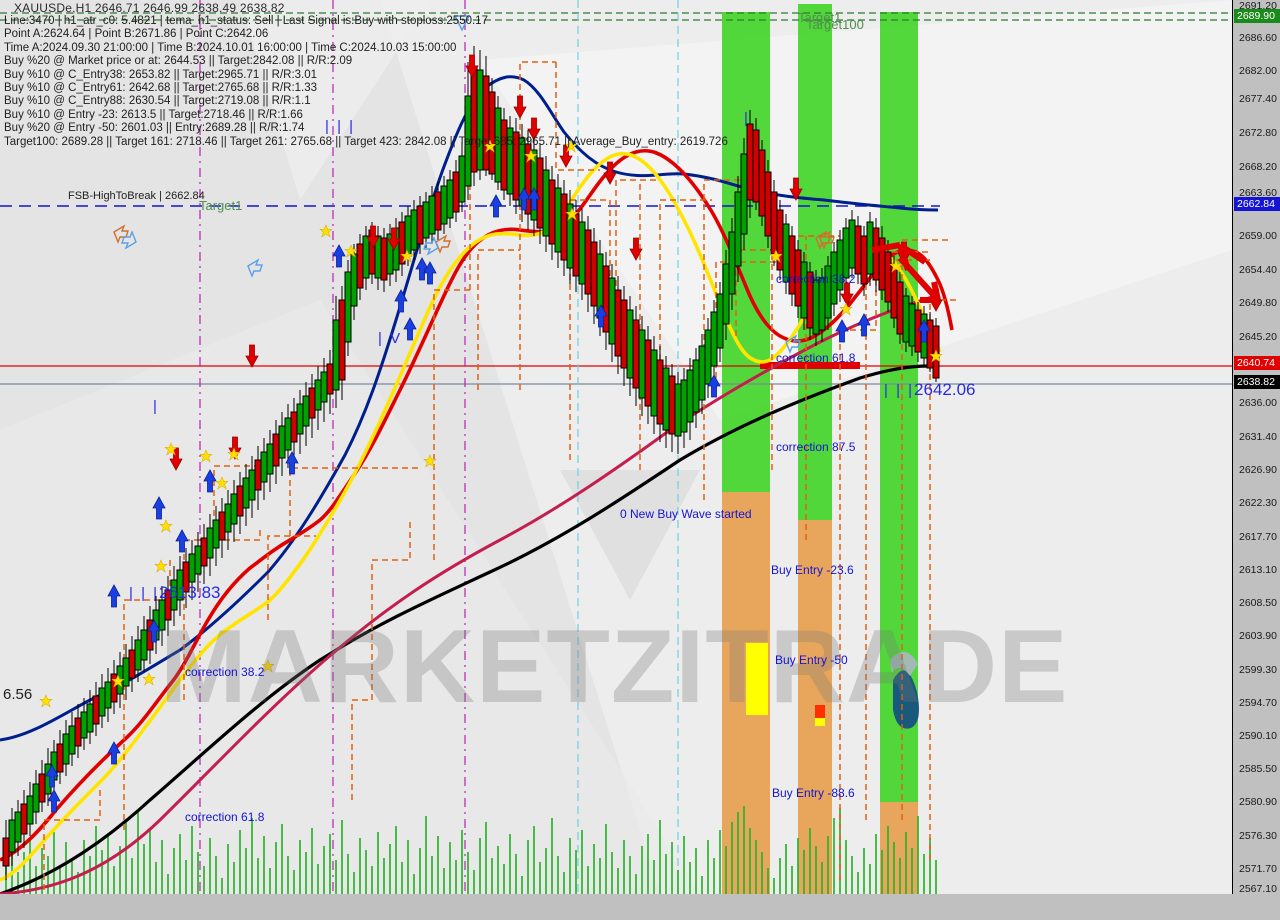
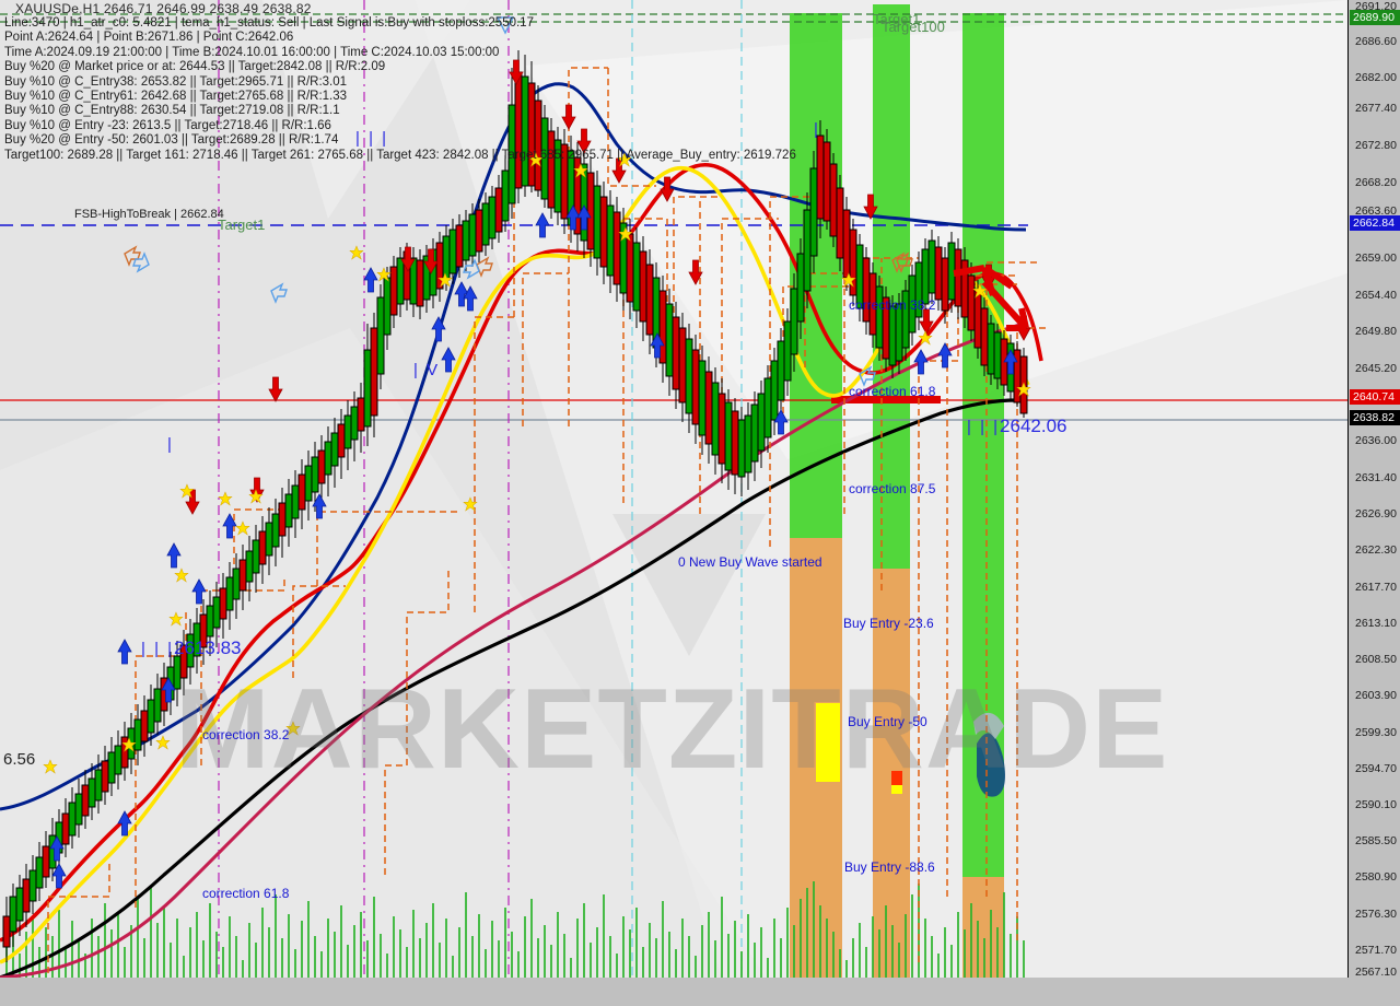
  MARKETZITRADE
  XAUUSDe,H1 2646.71 2646.99 2638.49 2638.82
  Line:3470 | h1_atr_c0: 5.4821 | tema_h1_status: Sell | Last Signal is:Buy with stoploss:2550.17
  Point A:2624.64 | Point B:2671.86 | Point C:2642.06
- Time A:2024.09.30 21:00:00 | Time B:2024.10.01 16:00:00 | Time C:2024.10.03 15:00:00
+ Time A:2024.09.19 21:00:00 | Time B:2024.10.01 16:00:00 | Time C:2024.10.03 15:00:00
  Buy %20 @ Market price or at: 2644.53 || Target:2842.08 || R/R:2.09
  Buy %10 @ C_Entry38: 2653.82 || Target:2965.71 || R/R:3.01
  Buy %10 @ C_Entry61: 2642.68 || Target:2765.68 || R/R:1.33
  Buy %10 @ C_Entry88: 2630.54 || Target:2719.08 || R/R:1.1
  Buy %10 @ Entry -23: 2613.5 || Target:2718.46 || R/R:1.66
- Buy %20 @ Entry -50: 2601.03 || Entry:2689.28 || R/R:1.74
+ Buy %20 @ Entry -50: 2601.03 || Target:2689.28 || R/R:1.74
  Target100: 2689.28 || Target 161: 2718.46 || Target 261: 2765.68 || Target 423: 2842.08 || Target 685: 2965.71 || Average_Buy_entry: 2619.726
  FSB-HighToBreak | 2662.84
  Target1
  Target1
  Target100
  correction 38.2
  correction 61.8
  correction 38.2
  correction 61.8
  correction 87.5
  0 New Buy Wave started
  Buy Entry -23.6
  Buy Entry -50
  Buy Entry -88.6
  6.56
  | | |2613.83
  | | |2642.06
  | | |
  | V
  |
  |
  2691.20
  2686.60
  2682.00
  2677.40
  2672.80
  2668.20
  2663.60
  2659.00
  2654.40
  2649.80
  2645.20
  2636.00
  2631.40
  2626.90
  2622.30
  2617.70
  2613.10
  2608.50
  2603.90
  2599.30
  2594.70
  2590.10
  2585.50
  2580.90
  2576.30
  2571.70
  2567.10
  2689.90
  2662.84
  2640.74
  2638.82
